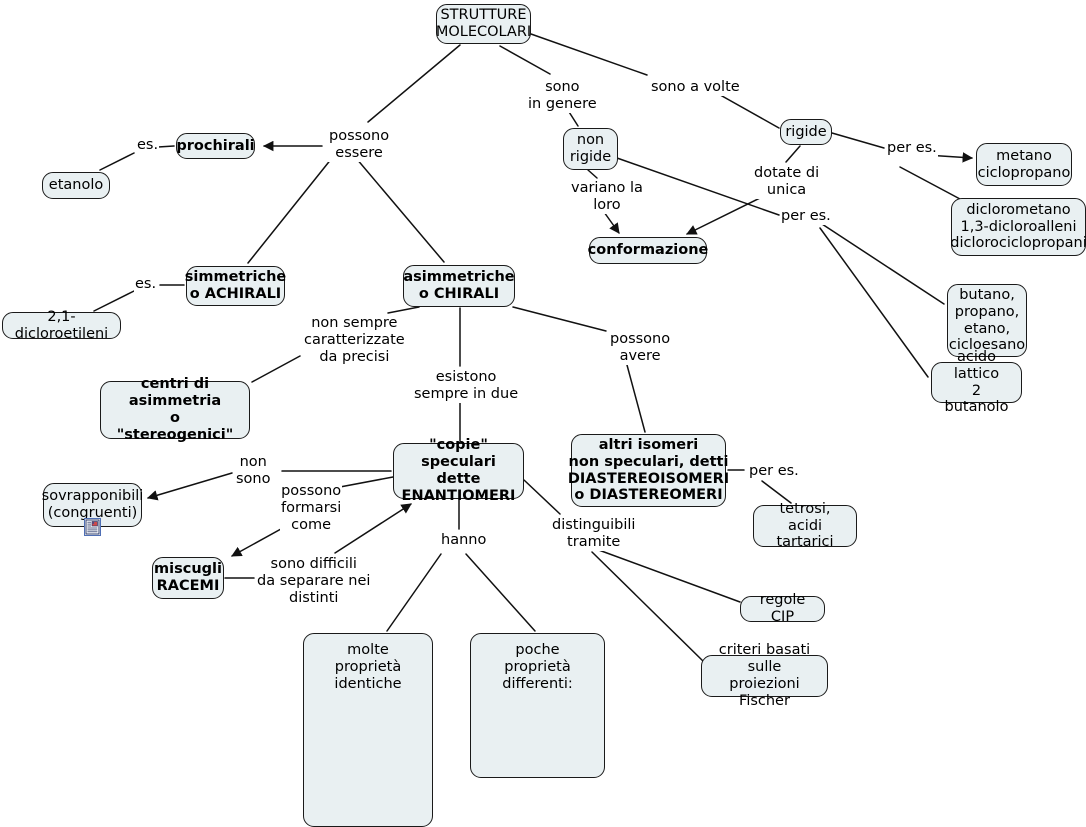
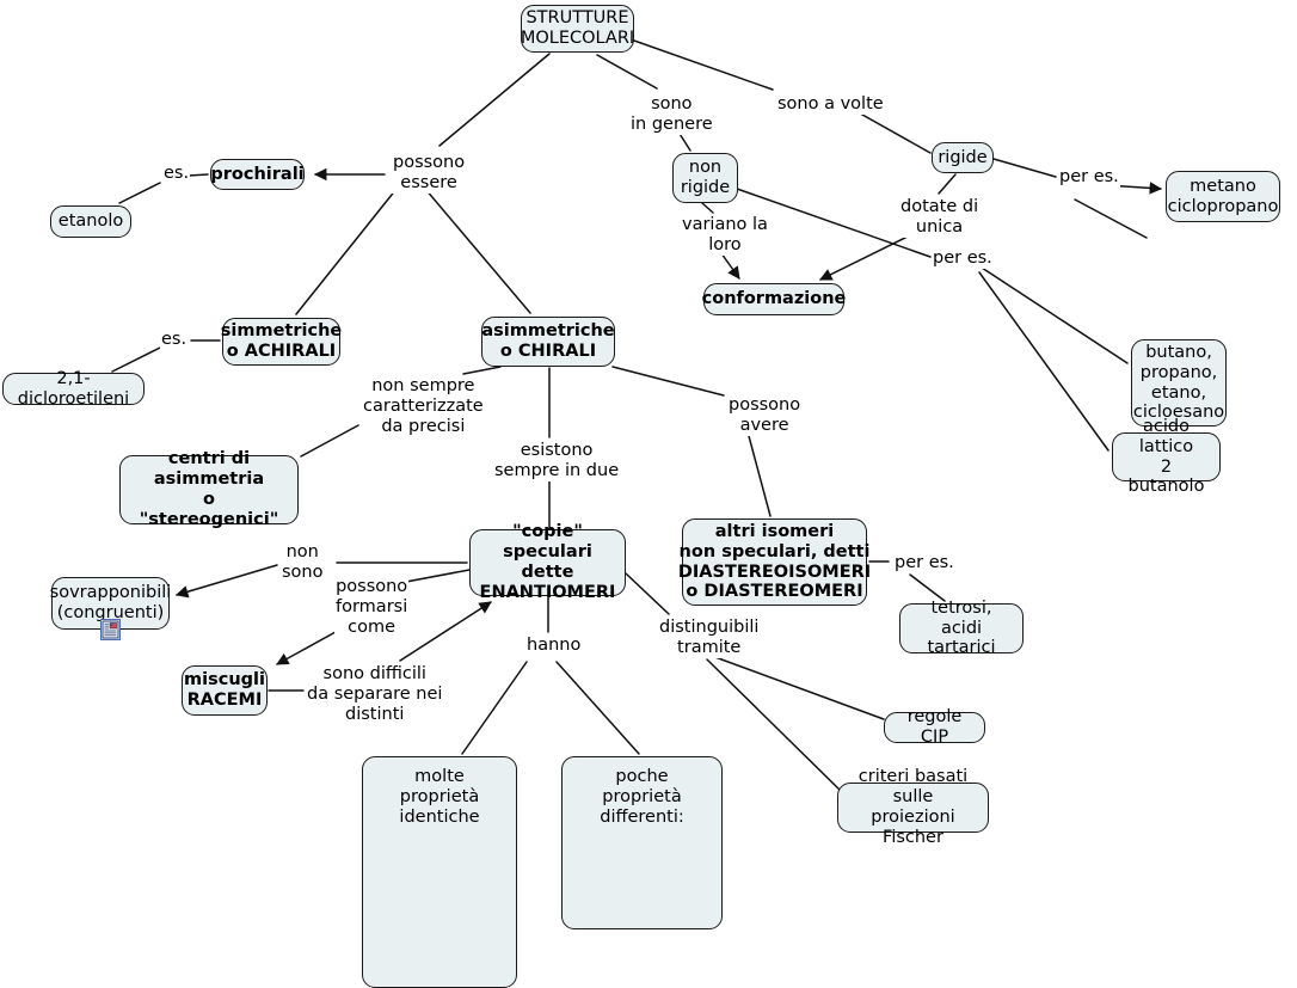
  STRUTTURE
  MOLECOLARI
  prochirali
  etanolo
  simmetriche
  o ACHIRALI
  2,1-dicloroetileni
  asimmetriche
  o CHIRALI
  non
  rigide
  rigide
  conformazione
  metano
  ciclopropano
- diclorometano
- 1,3-dicloroalleni
- diclorociclopropani
  butano,
  propano,
  etano,
  cicloesano
  acido lattico
  2 butanolo
  centri di asimmetria
  o
  "stereogenici"
  "copie" speculari
  dette
  ENANTIOMERI
  sovrapponibili
  (congruenti)
  miscugli
  RACEMI
  altri isomeri
  non speculari, detti
  DIASTEREOISOMERI
  o DIASTEREOMERI
  tetrosi,
  acidi tartarici
  regole CIP
  criteri basati sulle
  proiezioni Fischer
  molte
  proprietà identiche
  poche
  proprietà differenti:
  sono
  in genere
  sono a volte
  possono
  essere
  es.
  es.
  variano la
  loro
  dotate di
  unica
  per es.
  per es.
  non sempre
  caratterizzate
  da precisi
  esistono
  sempre in due
  possono
  avere
  non
  sono
  possono
  formarsi
  come
  sono difficili
  da separare nei
  distinti
  hanno
  distinguibili
  tramite
  per es.
